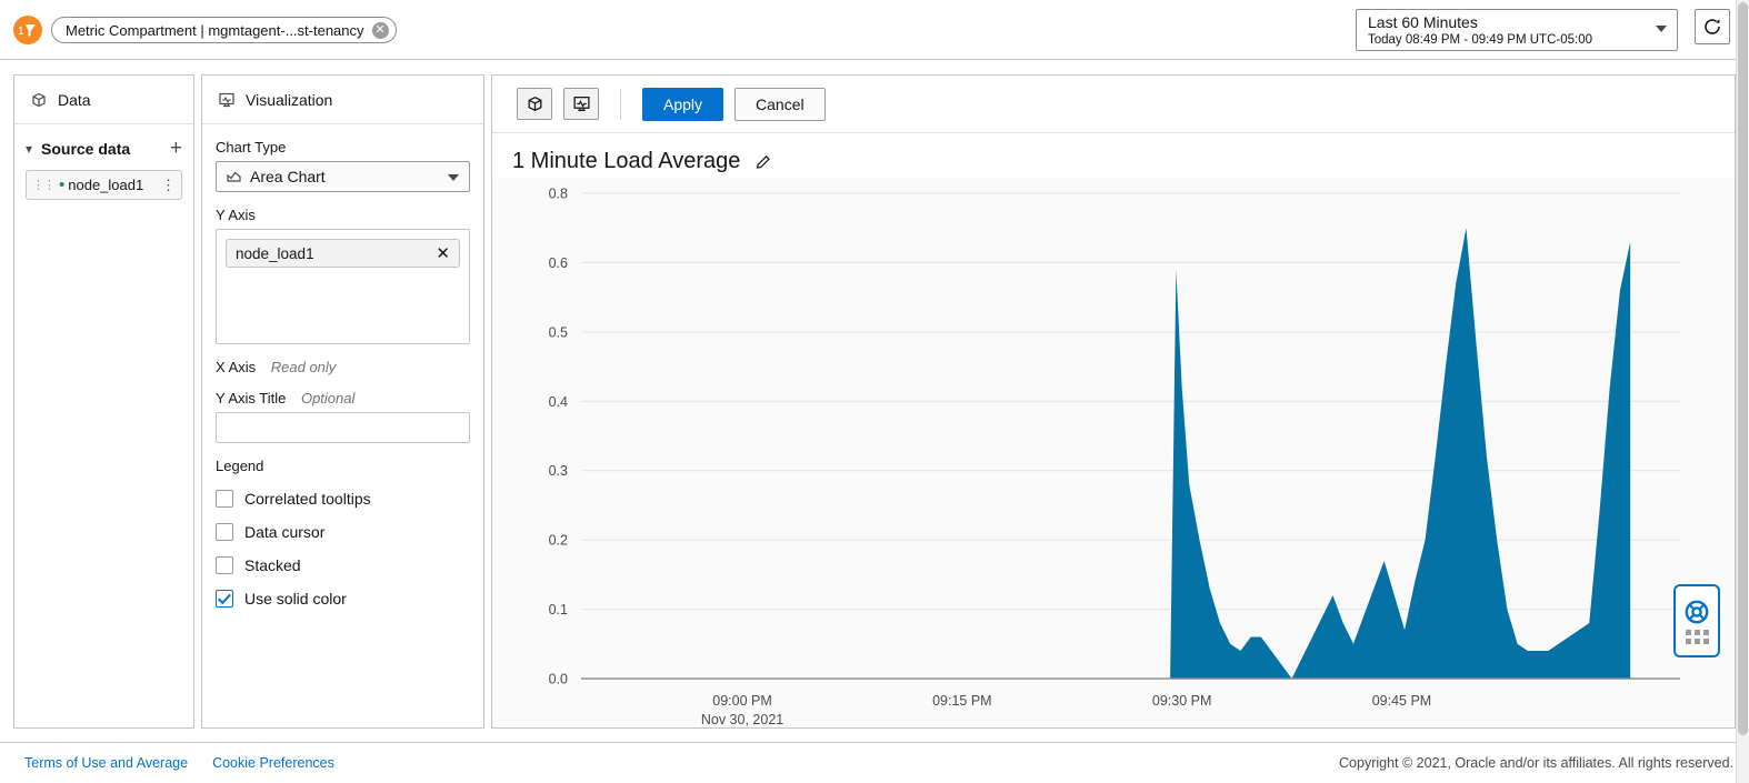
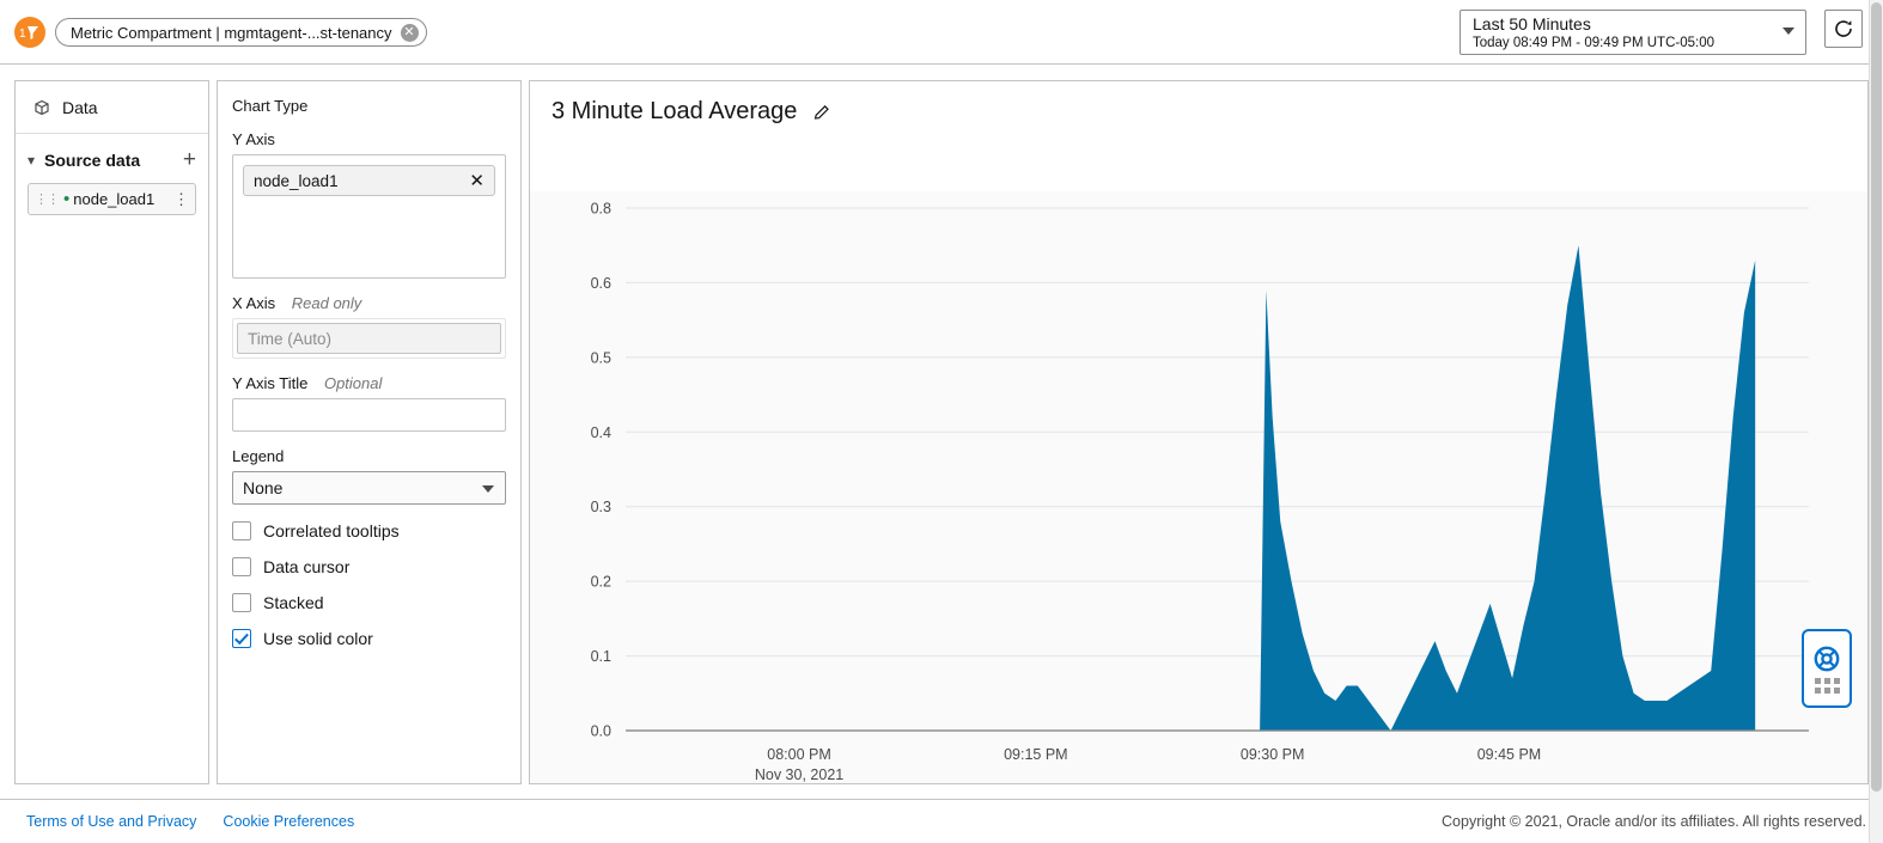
  1
  Metric Compartment | mgmtagent-...st-tenancy
  ✕
- Last 60 Minutes
+ Last 50 Minutes
  Today 08:49 PM - 09:49 PM UTC-05:00
  Data
  ▾
  Source data
  +
  ⋮⋮
  •
  node_load1
  ⋮
- Visualization
  Chart Type
- Area Chart
  Y Axis
  node_load1
  ✕
  X Axis Read only
+ Time (Auto)
  Y Axis Title Optional
  Legend
+ None
  Correlated tooltips
  Data cursor
  Stacked
  Use solid color
- Apply
- Cancel
- 1 Minute Load Average
+ 3 Minute Load Average
  0.0
  0.1
  0.2
  0.3
  0.4
  0.5
  0.6
  0.8
- 09:00 PM
+ 08:00 PM
  Nov 30, 2021
  09:15 PM
  09:30 PM
  09:45 PM
- Terms of Use and Average
+ Terms of Use and Privacy
  Cookie Preferences
  Copyright © 2021, Oracle and/or its affiliates. All rights reserved.
